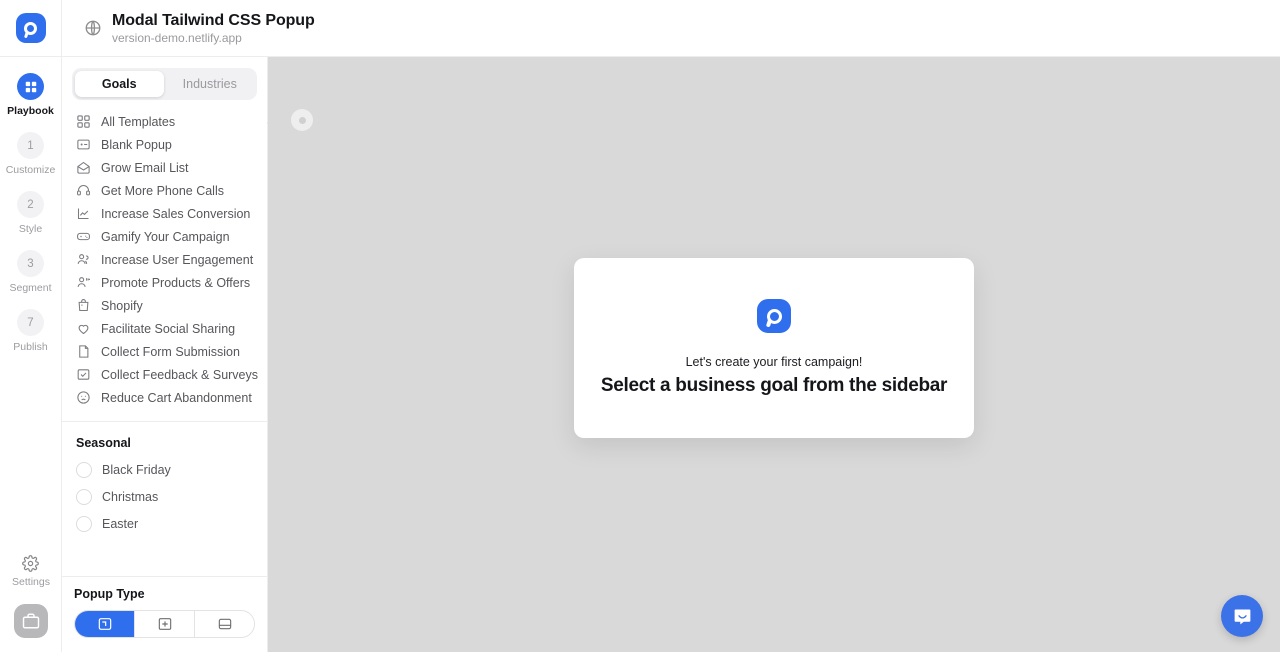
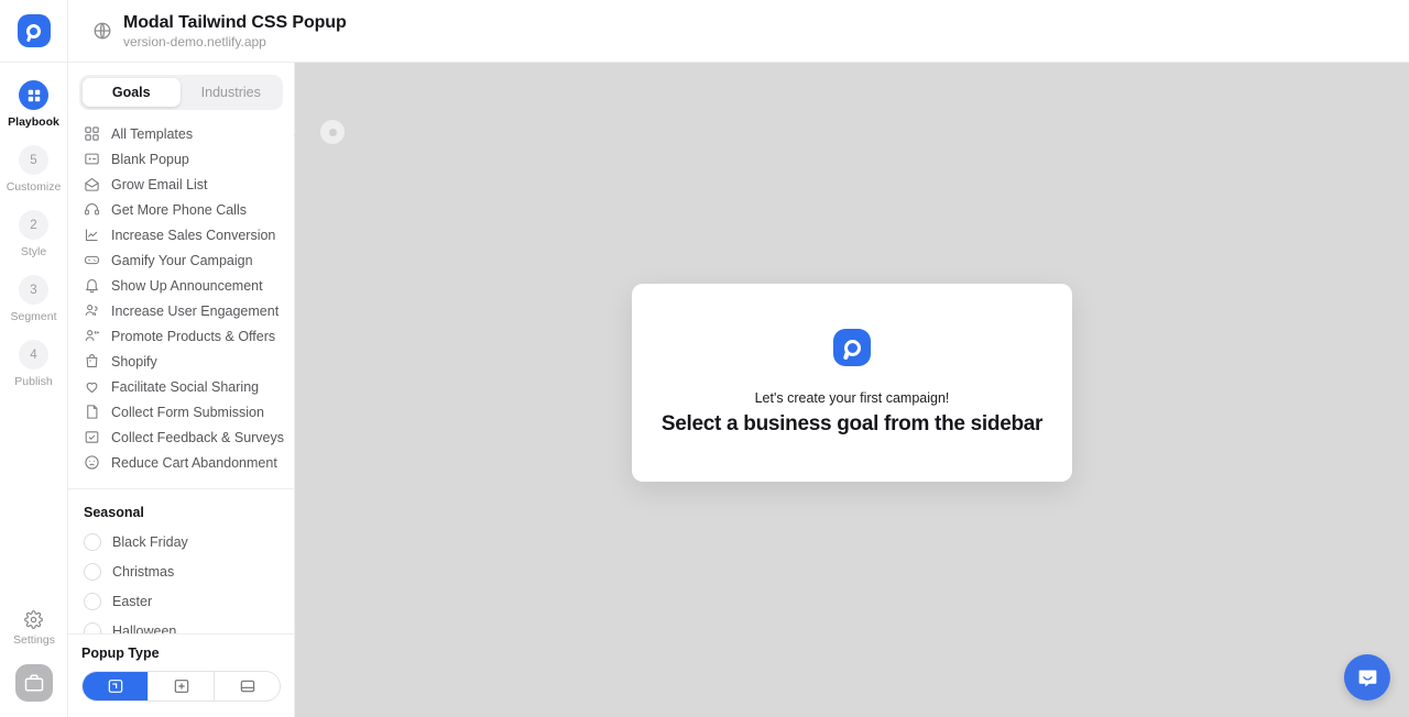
  Modal Tailwind CSS Popup
  version-demo.netlify.app
  Playbook
- 1
+ 5
  Customize
  2
  Style
  3
  Segment
- 7
+ 4
  Publish
  Settings
  Goals
  Industries
  All Templates
  Blank Popup
  Grow Email List
  Get More Phone Calls
  Increase Sales Conversion
  Gamify Your Campaign
+ Show Up Announcement
  Increase User Engagement
  Promote Products & Offers
  Shopify
  Facilitate Social Sharing
  Collect Form Submission
  Collect Feedback & Surveys
  Reduce Cart Abandonment
  Seasonal
  Black Friday
  Christmas
  Easter
+ Halloween
  Popup Type
  Let's create your first campaign!
  Select a business goal from the sidebar
